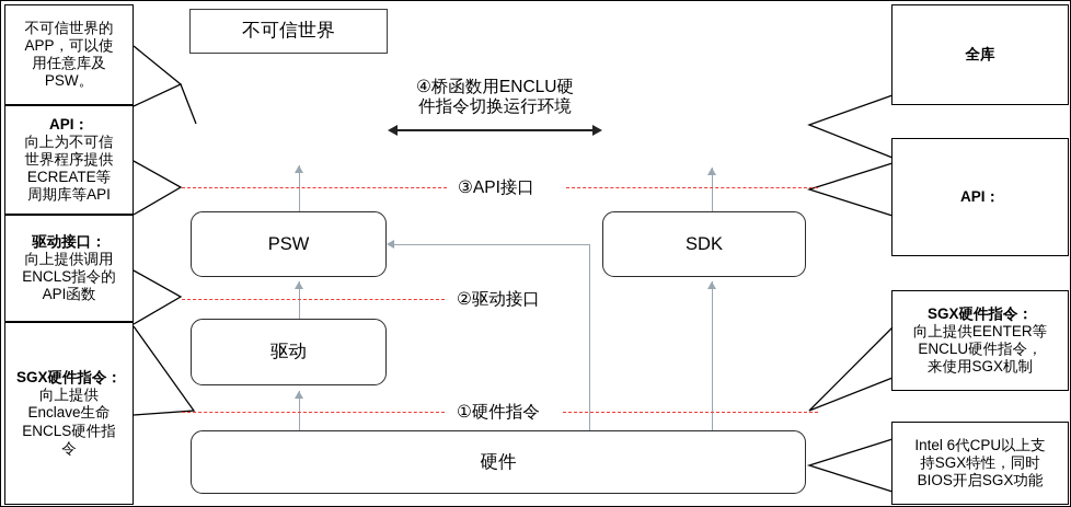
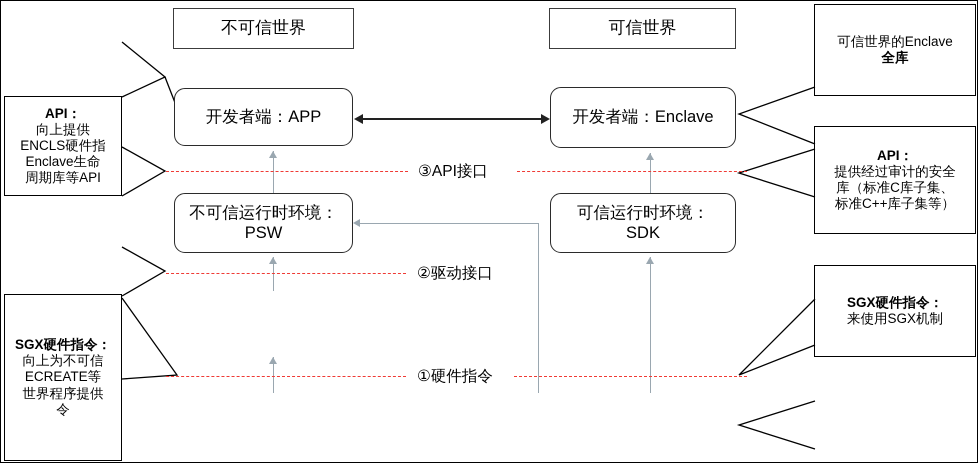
- 不可信世界的
- APP，可以使
- 用任意库及
- PSW。
  API：
- 向上为不可信
+ 向上提供
- 世界程序提供
+ ENCLS硬件指
- ECREATE等
+ Enclave生命
  周期库等API
- 驱动接口：
- 向上提供调用
- ENCLS指令的
- API函数
  SGX硬件指令：
- 向上提供
+ 向上为不可信
- Enclave生命
+ ECREATE等
- ENCLS硬件指
+ 世界程序提供
  令
+ 可信世界的Enclave
  全库
  API：
+ 提供经过审计的安全
+ 库（标准C库子集、
+ 标准C++库子集等）
  SGX硬件指令：
- 向上提供EENTER等
- ENCLU硬件指令，
  来使用SGX机制
- Intel 6代CPU以上支
- 持SGX特性，同时
- BIOS开启SGX功能
  不可信世界
+ 可信世界
+ 开发者端：APP
+ 开发者端：Enclave
+ 不可信运行时环境：
  PSW
+ 可信运行时环境：
  SDK
- 驱动
- 硬件
- ④桥函数用ENCLU硬
- 件指令切换运行环境
  ③API接口
  ②驱动接口
  ①硬件指令
